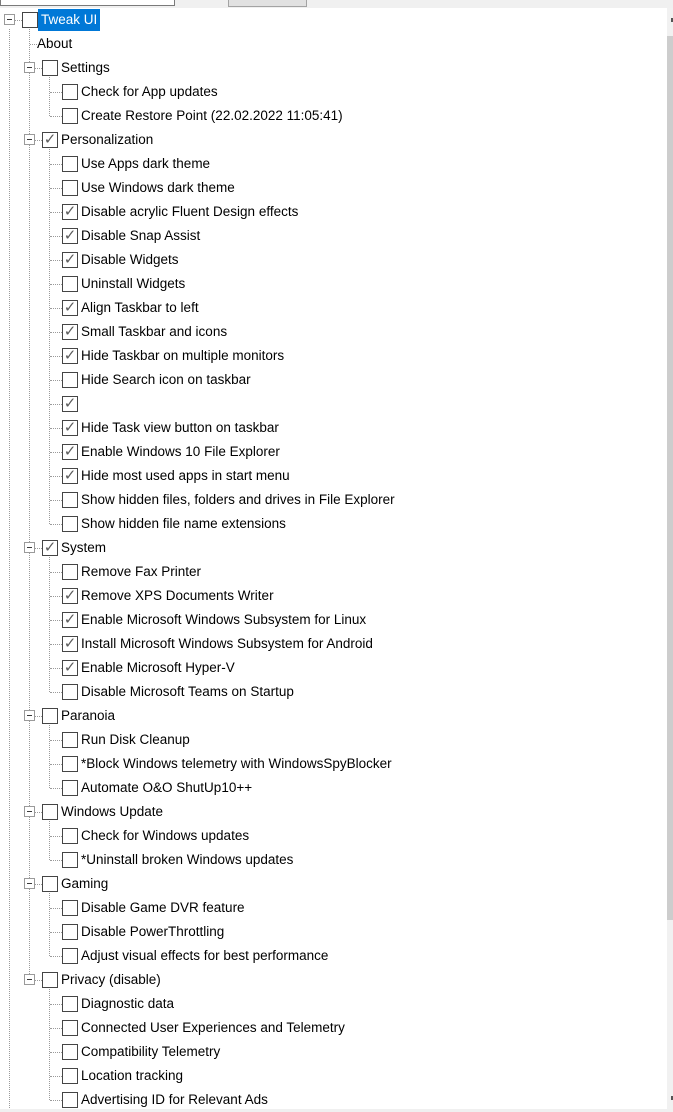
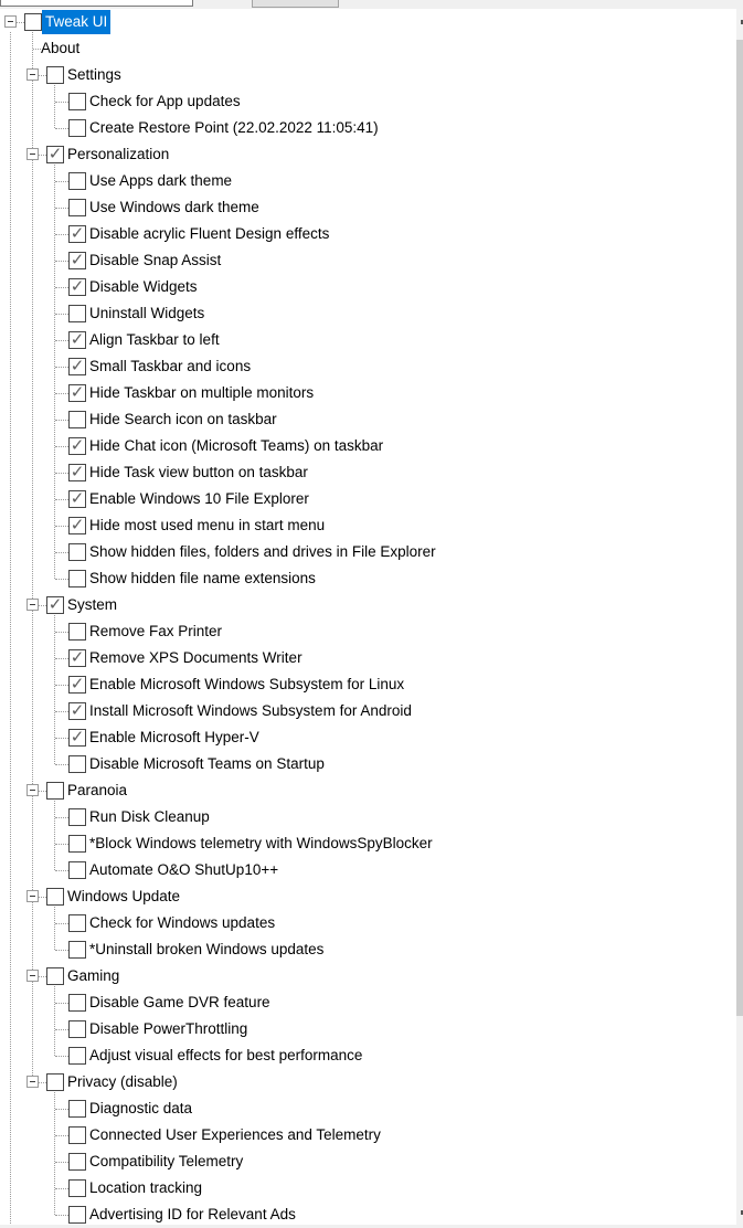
  Tweak UI
  About
  Settings
  Check for App updates
  Create Restore Point (22.02.2022 11:05:41)
  ✓
  Personalization
  Use Apps dark theme
  Use Windows dark theme
  ✓
  Disable acrylic Fluent Design effects
  ✓
  Disable Snap Assist
  ✓
  Disable Widgets
  Uninstall Widgets
  ✓
  Align Taskbar to left
  ✓
  Small Taskbar and icons
  ✓
  Hide Taskbar on multiple monitors
  Hide Search icon on taskbar
  ✓
+ Hide Chat icon (Microsoft Teams) on taskbar
  ✓
  Hide Task view button on taskbar
  ✓
  Enable Windows 10 File Explorer
  ✓
- Hide most used apps in start menu
+ Hide most used menu in start menu
  Show hidden files, folders and drives in File Explorer
  Show hidden file name extensions
  ✓
  System
  Remove Fax Printer
  ✓
  Remove XPS Documents Writer
  ✓
  Enable Microsoft Windows Subsystem for Linux
  ✓
  Install Microsoft Windows Subsystem for Android
  ✓
  Enable Microsoft Hyper-V
  Disable Microsoft Teams on Startup
  Paranoia
  Run Disk Cleanup
  *Block Windows telemetry with WindowsSpyBlocker
  Automate O&O ShutUp10++
  Windows Update
  Check for Windows updates
  *Uninstall broken Windows updates
  Gaming
  Disable Game DVR feature
  Disable PowerThrottling
  Adjust visual effects for best performance
  Privacy (disable)
  Diagnostic data
  Connected User Experiences and Telemetry
  Compatibility Telemetry
  Location tracking
  Advertising ID for Relevant Ads
